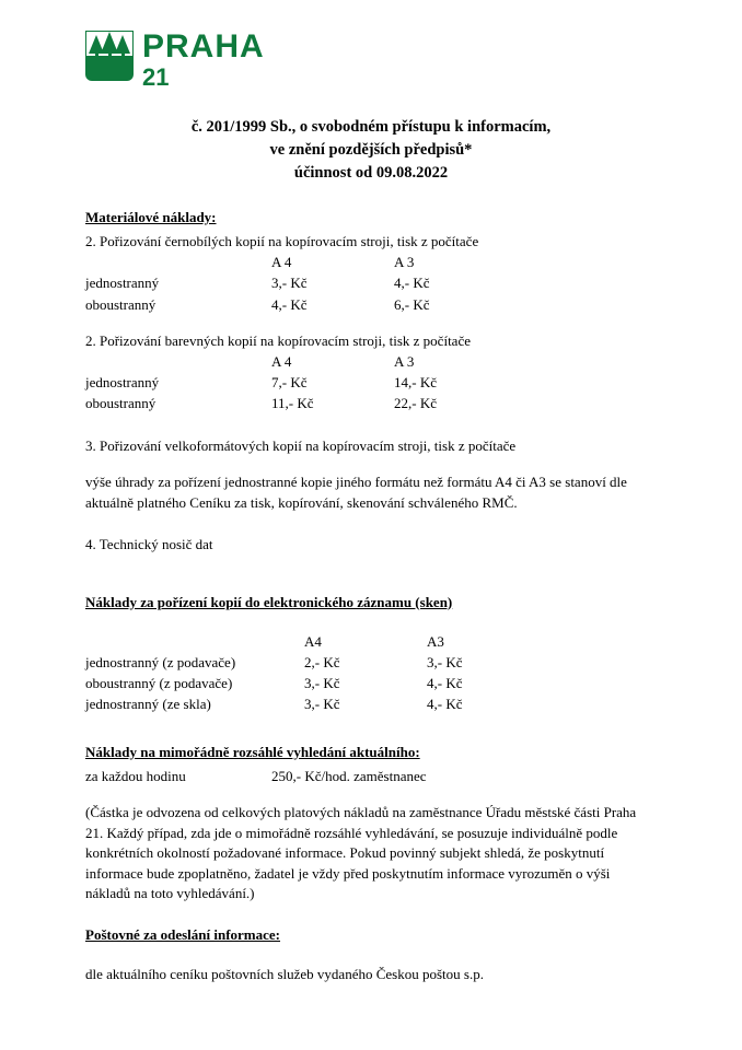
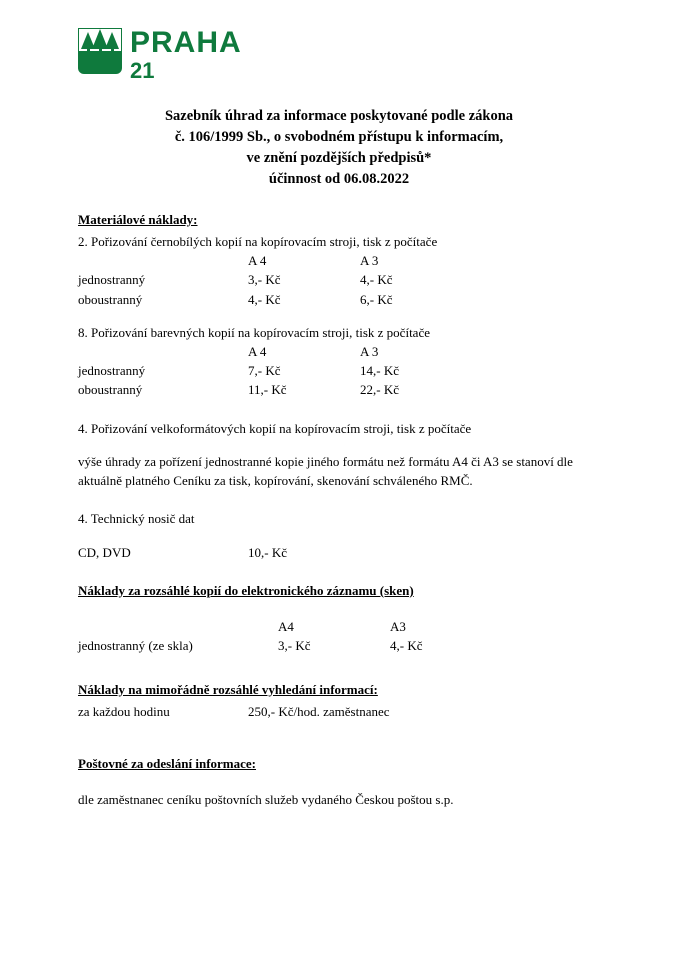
  PRAHA
  21
+ Sazebník úhrad za informace poskytované podle zákona
- č. 201/1999 Sb., o svobodném přístupu k informacím,
+ č. 106/1999 Sb., o svobodném přístupu k informacím,
  ve znění pozdějších předpisů*
- účinnost od 09.08.2022
+ účinnost od 06.08.2022
  Materiálové náklady:
  2. Pořizování černobílých kopií na kopírovacím stroji, tisk z počítače
  	A 4	A 3
  jednostranný	3,- Kč	4,- Kč
  oboustranný	4,- Kč	6,- Kč
- 2. Pořizování barevných kopií na kopírovacím stroji, tisk z počítače
+ 8. Pořizování barevných kopií na kopírovacím stroji, tisk z počítače
  	A 4	A 3
  jednostranný	7,- Kč	14,- Kč
  oboustranný	11,- Kč	22,- Kč
- 3. Pořizování velkoformátových kopií na kopírovacím stroji, tisk z počítače
+ 4. Pořizování velkoformátových kopií na kopírovacím stroji, tisk z počítače
  výše úhrady za pořízení jednostranné kopie jiného formátu než formátu A4 či A3 se stanoví dle aktuálně platného Ceníku za tisk, kopírování, skenování schváleného RMČ.
  4. Technický nosič dat
+ CD, DVD	10,- Kč
- Náklady za pořízení kopií do elektronického záznamu (sken)
+ Náklady za rozsáhlé kopií do elektronického záznamu (sken)
  	A4	A3
- jednostranný (z podavače)	2,- Kč	3,- Kč
- oboustranný (z podavače)	3,- Kč	4,- Kč
  jednostranný (ze skla)	3,- Kč	4,- Kč
- Náklady na mimořádně rozsáhlé vyhledání aktuálního:
+ Náklady na mimořádně rozsáhlé vyhledání informací:
  za každou hodinu	250,- Kč/hod. zaměstnanec
- (Částka je odvozena od celkových platových nákladů na zaměstnance Úřadu městské části Praha 21. Každý případ, zda jde o mimořádně rozsáhlé vyhledávání, se posuzuje individuálně podle konkrétních okolností požadované informace. Pokud povinný subjekt shledá, že poskytnutí informace bude zpoplatněno, žadatel je vždy před poskytnutím informace vyrozuměn o výši nákladů na toto vyhledávání.)
  Poštovné za odeslání informace:
- dle aktuálního ceníku poštovních služeb vydaného Českou poštou s.p.
+ dle zaměstnanec ceníku poštovních služeb vydaného Českou poštou s.p.
